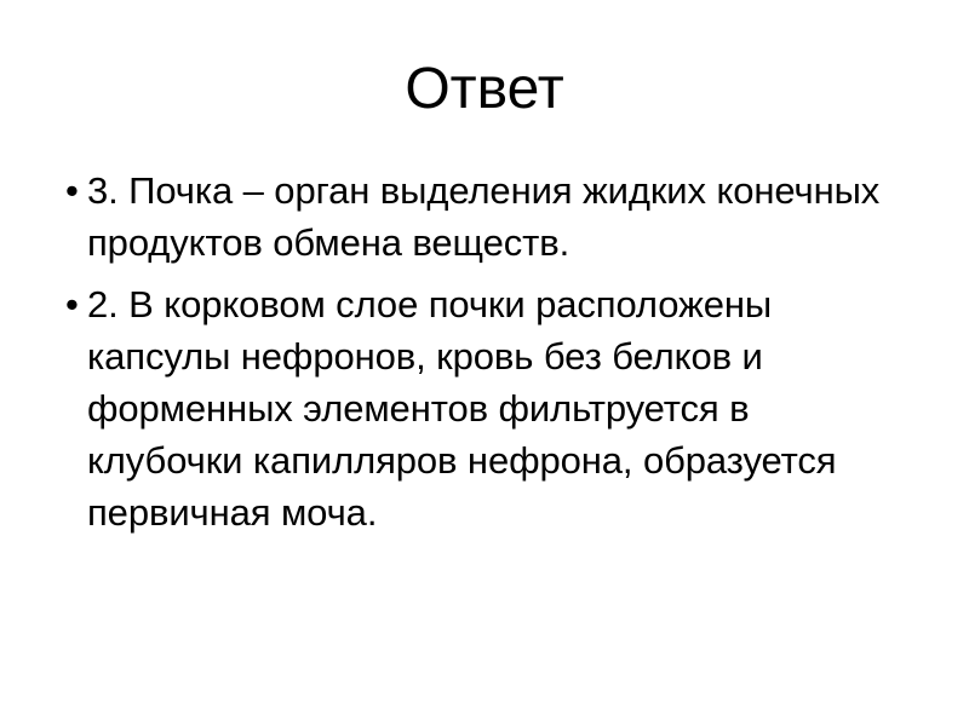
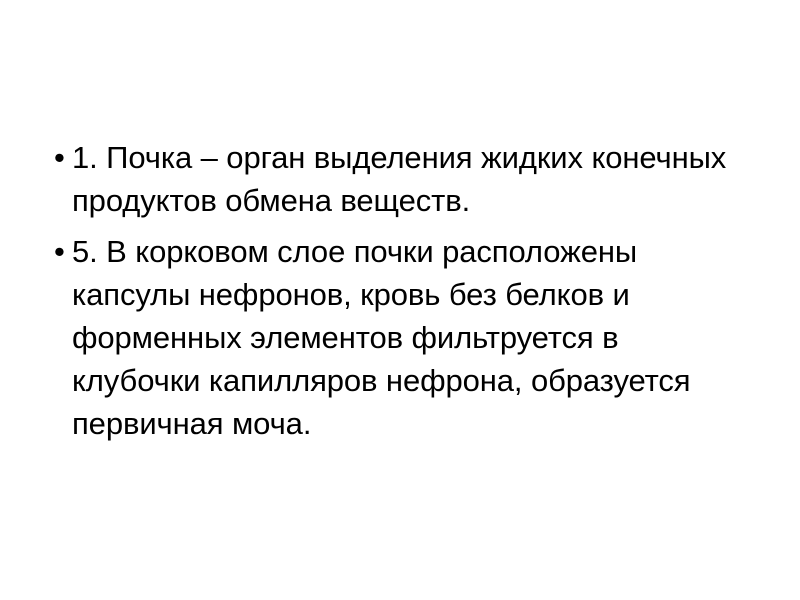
- Ответ
  •
- 3. Почка – орган выделения жидких конечных продуктов обмена веществ.
+ 1. Почка – орган выделения жидких конечных продуктов обмена веществ.
  •
- 2. В корковом слое почки расположены капсулы нефронов, кровь без белков и форменных элементов фильтруется в клубочки капилляров нефрона, образуется первичная моча.
+ 5. В корковом слое почки расположены капсулы нефронов, кровь без белков и форменных элементов фильтруется в клубочки капилляров нефрона, образуется первичная моча.
